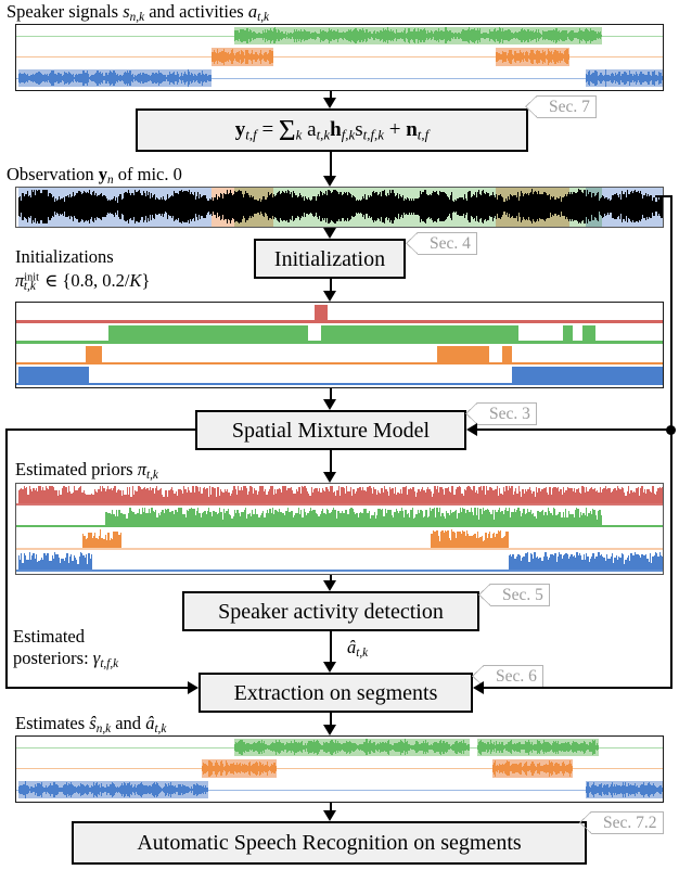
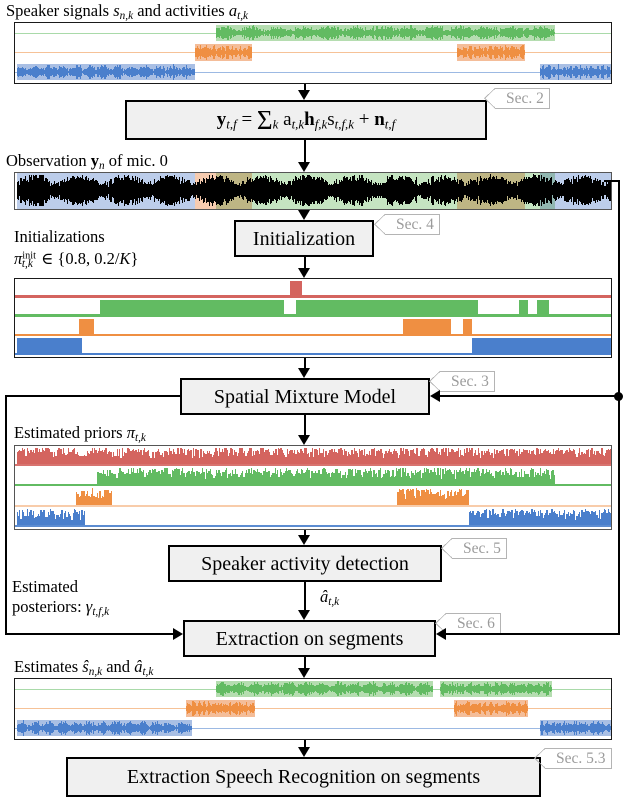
  Speaker signals sn,k and activities at,k
  Observation yn of mic. 0
  Initializations
  πinitt,k ∈ {0.8, 0.2/K}
  Estimated priors πt,k
  Estimated
  posteriors: γt,f,k
  ât,k
  Estimates ŝn,k and ât,k
  yt,f = Σk at,khf,kst,f,k + nt,f
  Initialization
  Spatial Mixture Model
  Speaker activity detection
  Extraction on segments
- Automatic Speech Recognition on segments
+ Extraction Speech Recognition on segments
- Sec. 7
+ Sec. 2
  Sec. 4
  Sec. 3
  Sec. 5
  Sec. 6
- Sec. 7.2
+ Sec. 5.3
